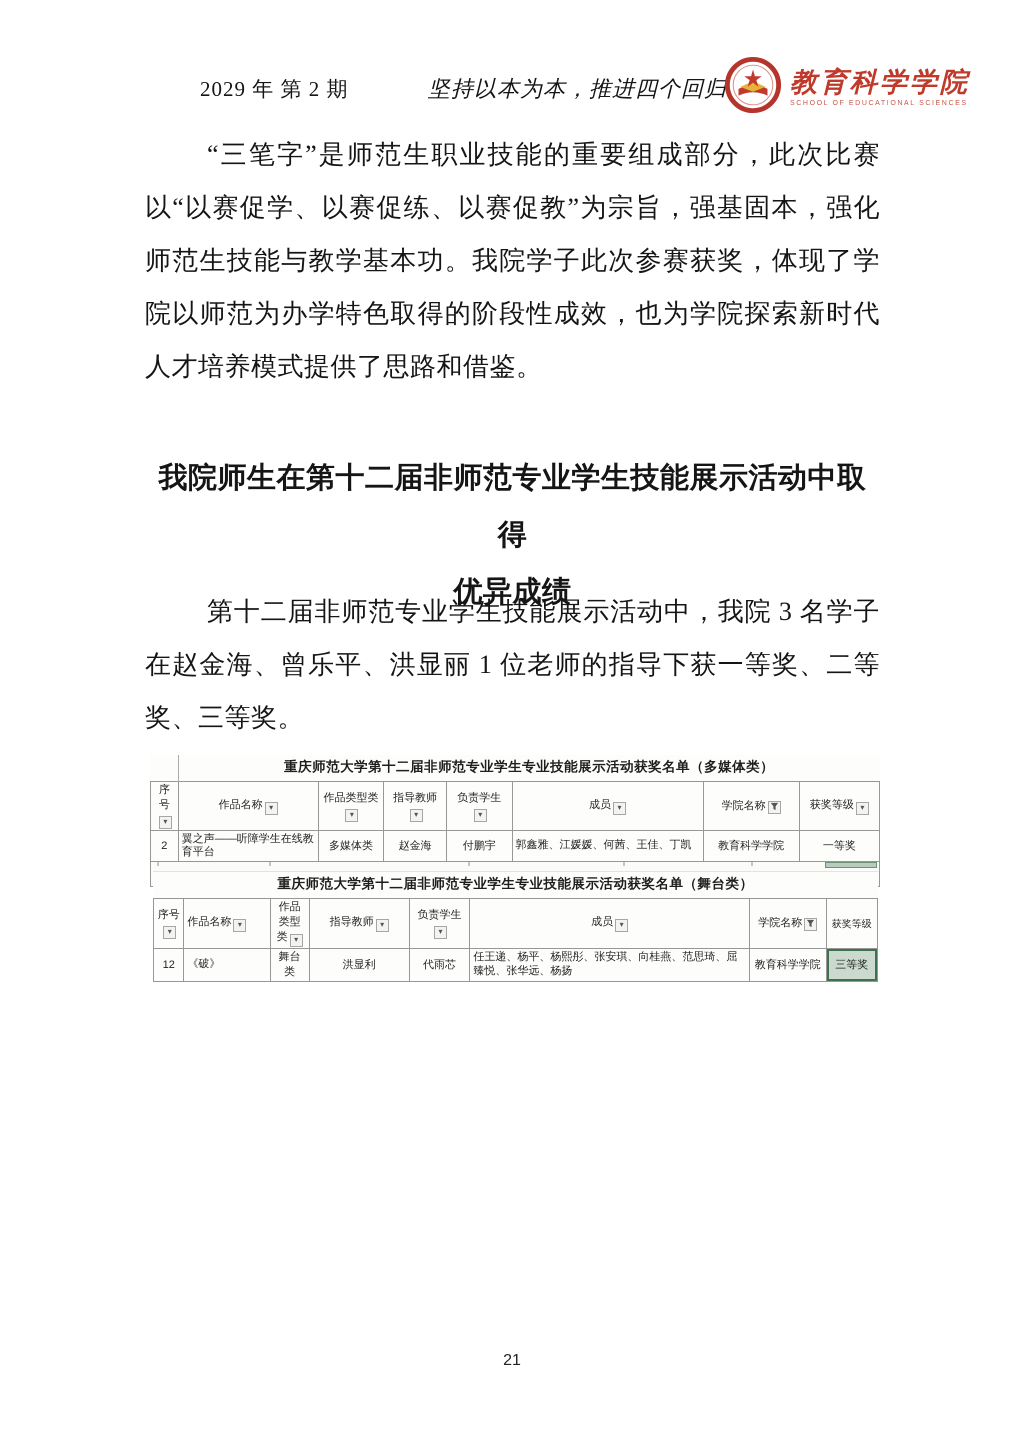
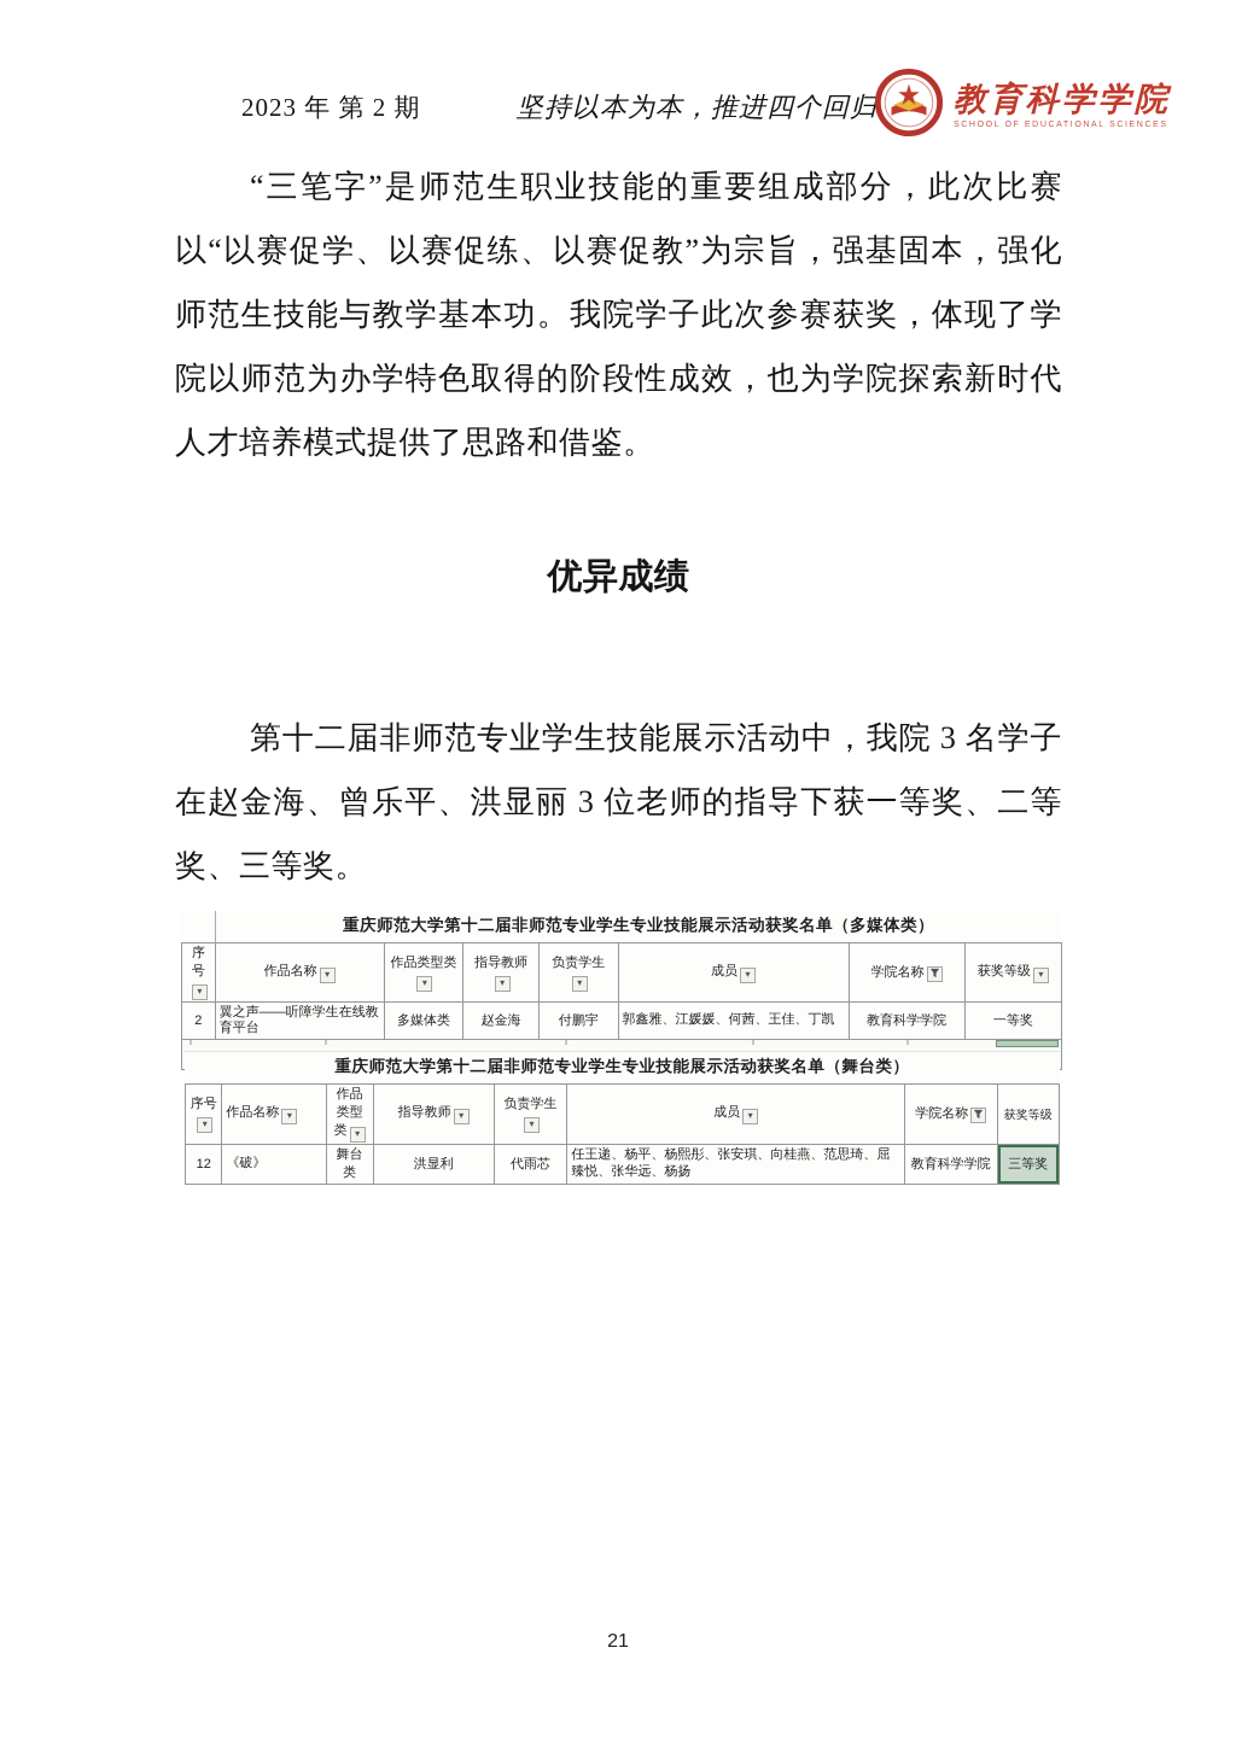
- 2029 年 第 2 期
+ 2023 年 第 2 期
  坚持以本为本，推进四个回归
  教育科学学院
  “三笔字”是师范生职业技能的重要组成部分，此次比赛以“以赛促学、以赛促练、以赛促教”为宗旨，强基固本，强化师范生技能与教学基本功。我院学子此次参赛获奖，体现了学院以师范为办学特色取得的阶段性成效，也为学院探索新时代人才培养模式提供了思路和借鉴。
- 我院师生在第十二届非师范专业学生技能展示活动中取得
  优异成绩
- 第十二届非师范专业学生技能展示活动中，我院 3 名学子在赵金海、曾乐平、洪显丽 1 位老师的指导下获一等奖、二等奖、三等奖。
+ 第十二届非师范专业学生技能展示活动中，我院 3 名学子在赵金海、曾乐平、洪显丽 3 位老师的指导下获一等奖、二等奖、三等奖。
  	重庆师范大学第十二届非师范专业学生专业技能展示活动获奖名单（多媒体类）
  序号▾	作品名称 ▾	作品类型类▾	指导教师▾	负责学生▾	成员 ▾	学院名称	获奖等级 ▾
  2	翼之声——听障学生在线教育平台	多媒体类	赵金海	付鹏宇	郭鑫雅、江媛媛、何茜、王佳、丁凯	教育科学学院	一等奖
  重庆师范大学第十二届非师范专业学生专业技能展示活动获奖名单（舞台类）
  序号▾	作品名称 ▾	作品类型类 ▾	指导教师 ▾	负责学生▾	成员 ▾	学院名称	获奖等级
  12	《破》	舞台类	洪显利	代雨芯	任王递、杨平、杨熙彤、张安琪、向桂燕、范思琦、屈臻悦、张华远、杨扬	教育科学学院	三等奖
  21
